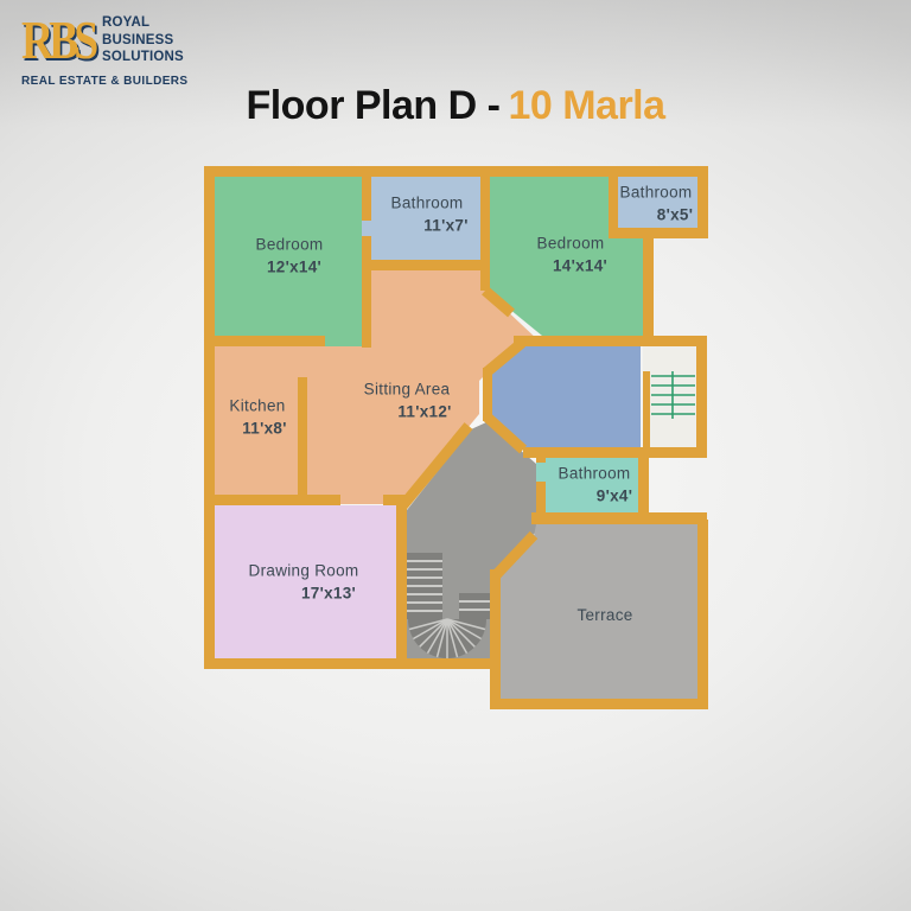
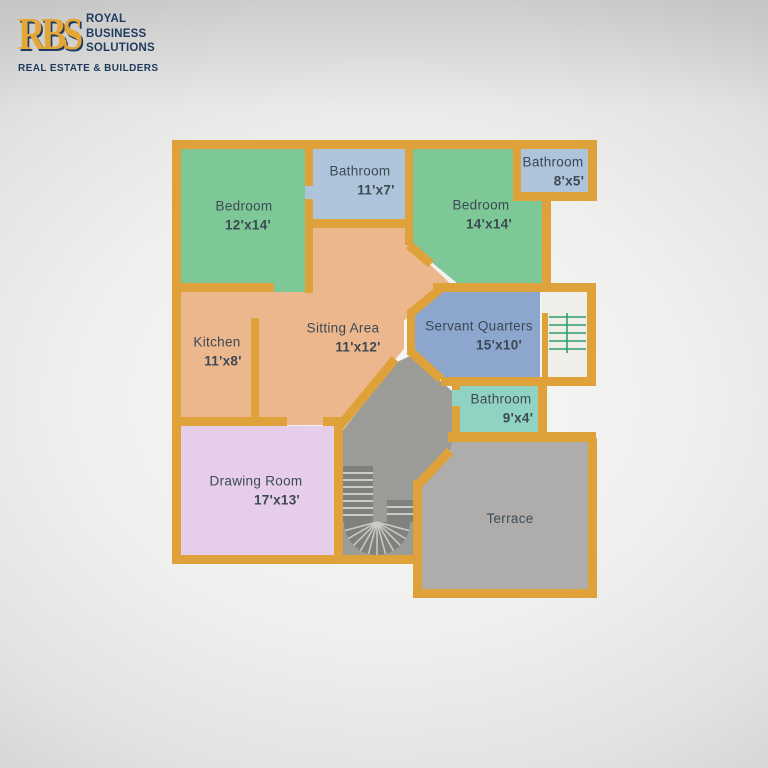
  ROYAL
  BUSINESS
  SOLUTIONS
  REAL ESTATE & BUILDERS
- Floor Plan D - 10 Marla
  Bedroom
  12'x14'
  Bathroom
  11'x7'
  Bedroom
  14'x14'
  Bathroom
  8'x5'
  Kitchen
  11'x8'
  Sitting Area
  11'x12'
+ Servant Quarters
+ 15'x10'
  Bathroom
  9'x4'
  Drawing Room
  17'x13'
  Terrace
